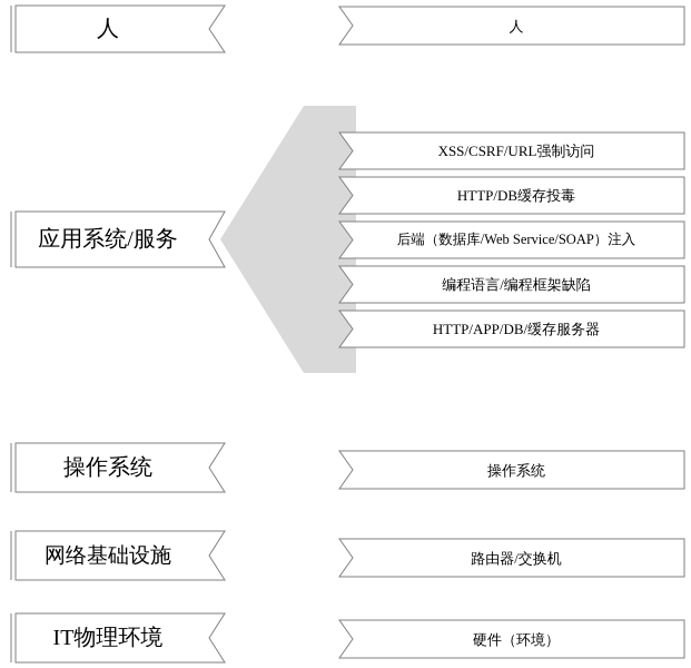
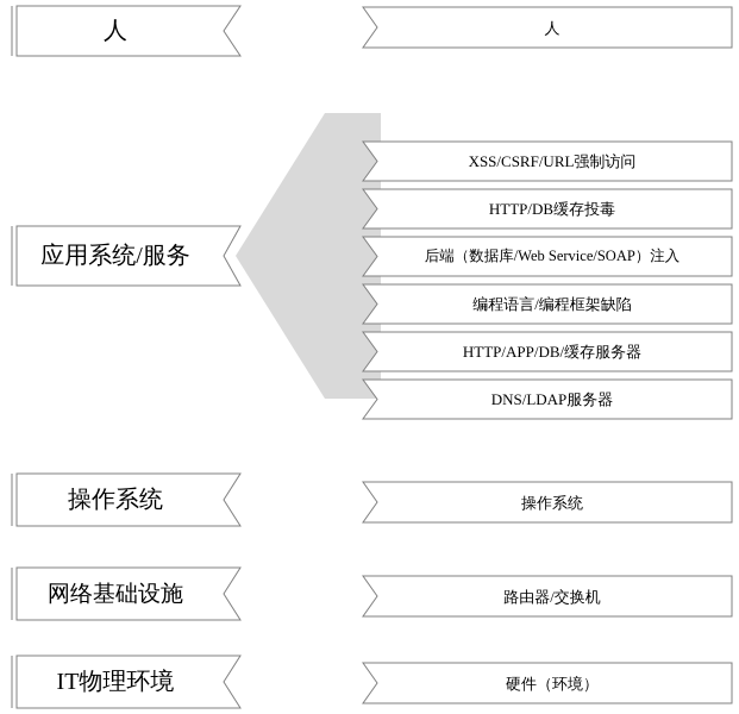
  人
  应用系统/服务
  操作系统
  网络基础设施
  IT物理环境
  人
  XSS/CSRF/URL强制访问
  HTTP/DB缓存投毒
  后端（数据库/Web Service/SOAP）注入
  编程语言/编程框架缺陷
  HTTP/APP/DB/缓存服务器
+ DNS/LDAP服务器
  操作系统
  路由器/交换机
  硬件（环境）
